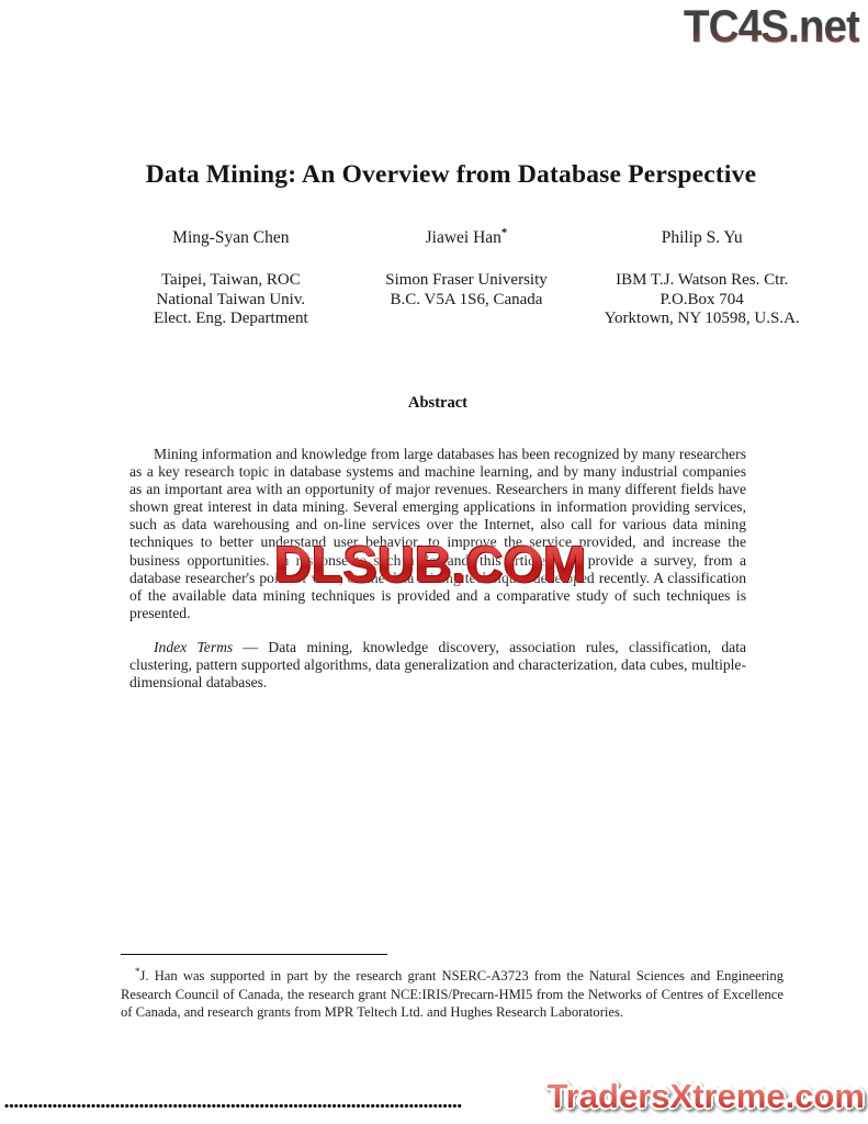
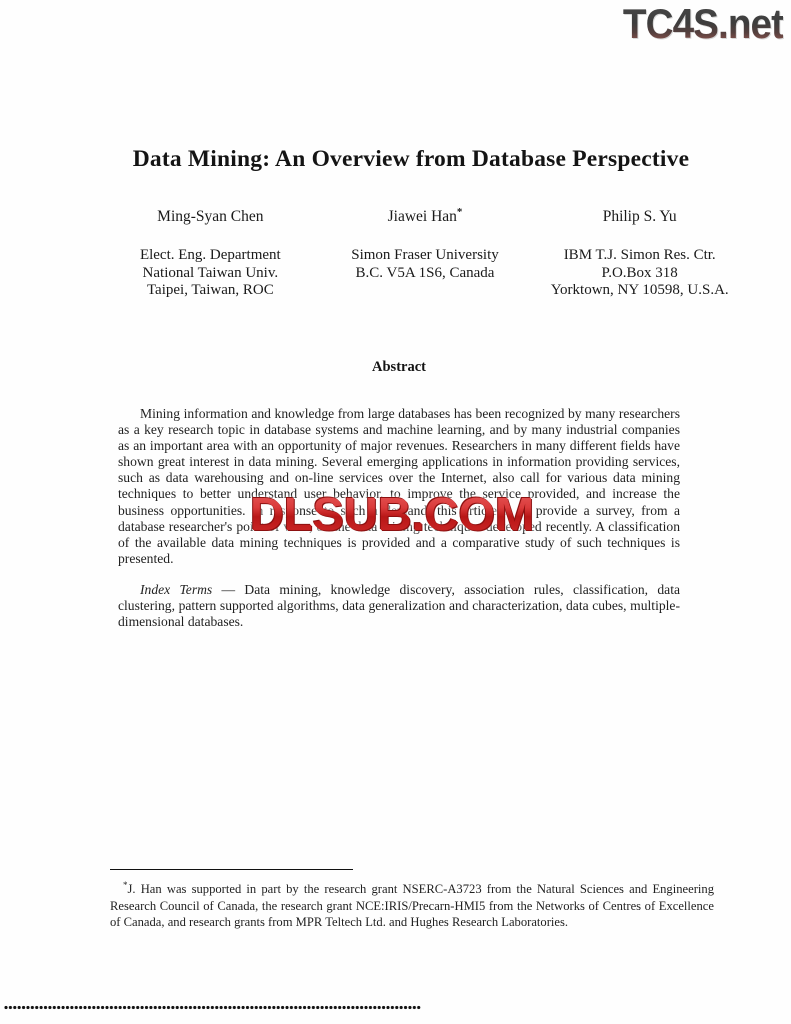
  TC4S.net
  DLSUB.COM
- TradersXtreme.com
  Data Mining: An Overview from Database Perspective
  Ming-Syan Chen
- Taipei, Taiwan, ROC
+ Elect. Eng. Department
  National Taiwan Univ.
- Elect. Eng. Department
+ Taipei, Taiwan, ROC
  Jiawei Han*
  Simon Fraser University
  B.C. V5A 1S6, Canada
  Philip S. Yu
- IBM T.J. Watson Res. Ctr.
+ IBM T.J. Simon Res. Ctr.
- P.O.Box 704
+ P.O.Box 318
  Yorktown, NY 10598, U.S.A.
  Abstract
  Mining information and knowledge from large databases has been recognized by many researchers as a key research topic in database systems and machine learning, and by many industrial companies as an important area with an opportunity of major revenues. Researchers in many different fields have shown great interest in data mining. Several emerging applications in information providing services, such as data warehousing and on-line services over the Internet, also call for various data mining techniques to better unrovided, and increase the business opportunities. provide a survey, from a database researcher's pod recently. A classification of the available data mining techniques is provided and a comparative study of such techniques is presented.
  Index Terms — Data mining, knowledge discovery, association rules, classification, data clustering, pattern supported algorithms, data generalization and characterization, data cubes, multiple-dimensional databases.
  *J. Han was supported in part by the research grant NSERC-A3723 from the Natural Sciences and Engineering Research Council of Canada, the research grant NCE:IRIS/Precarn-HMI5 from the Networks of Centres of Excellence of Canada, and research grants from MPR Teltech Ltd. and Hughes Research Laboratories.
